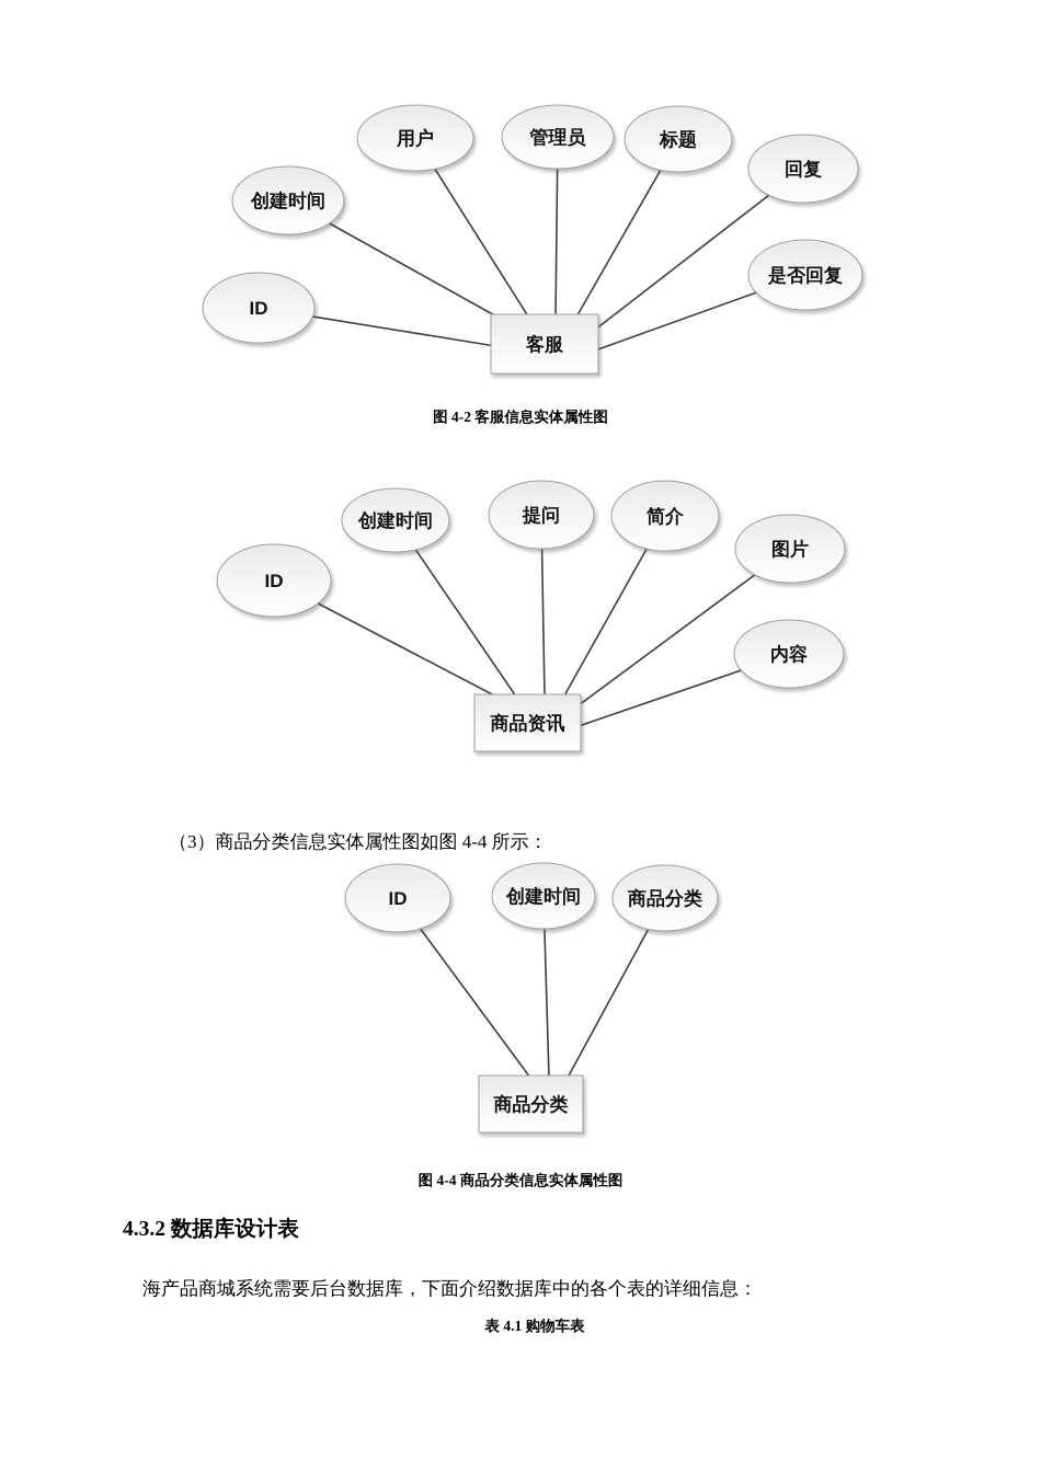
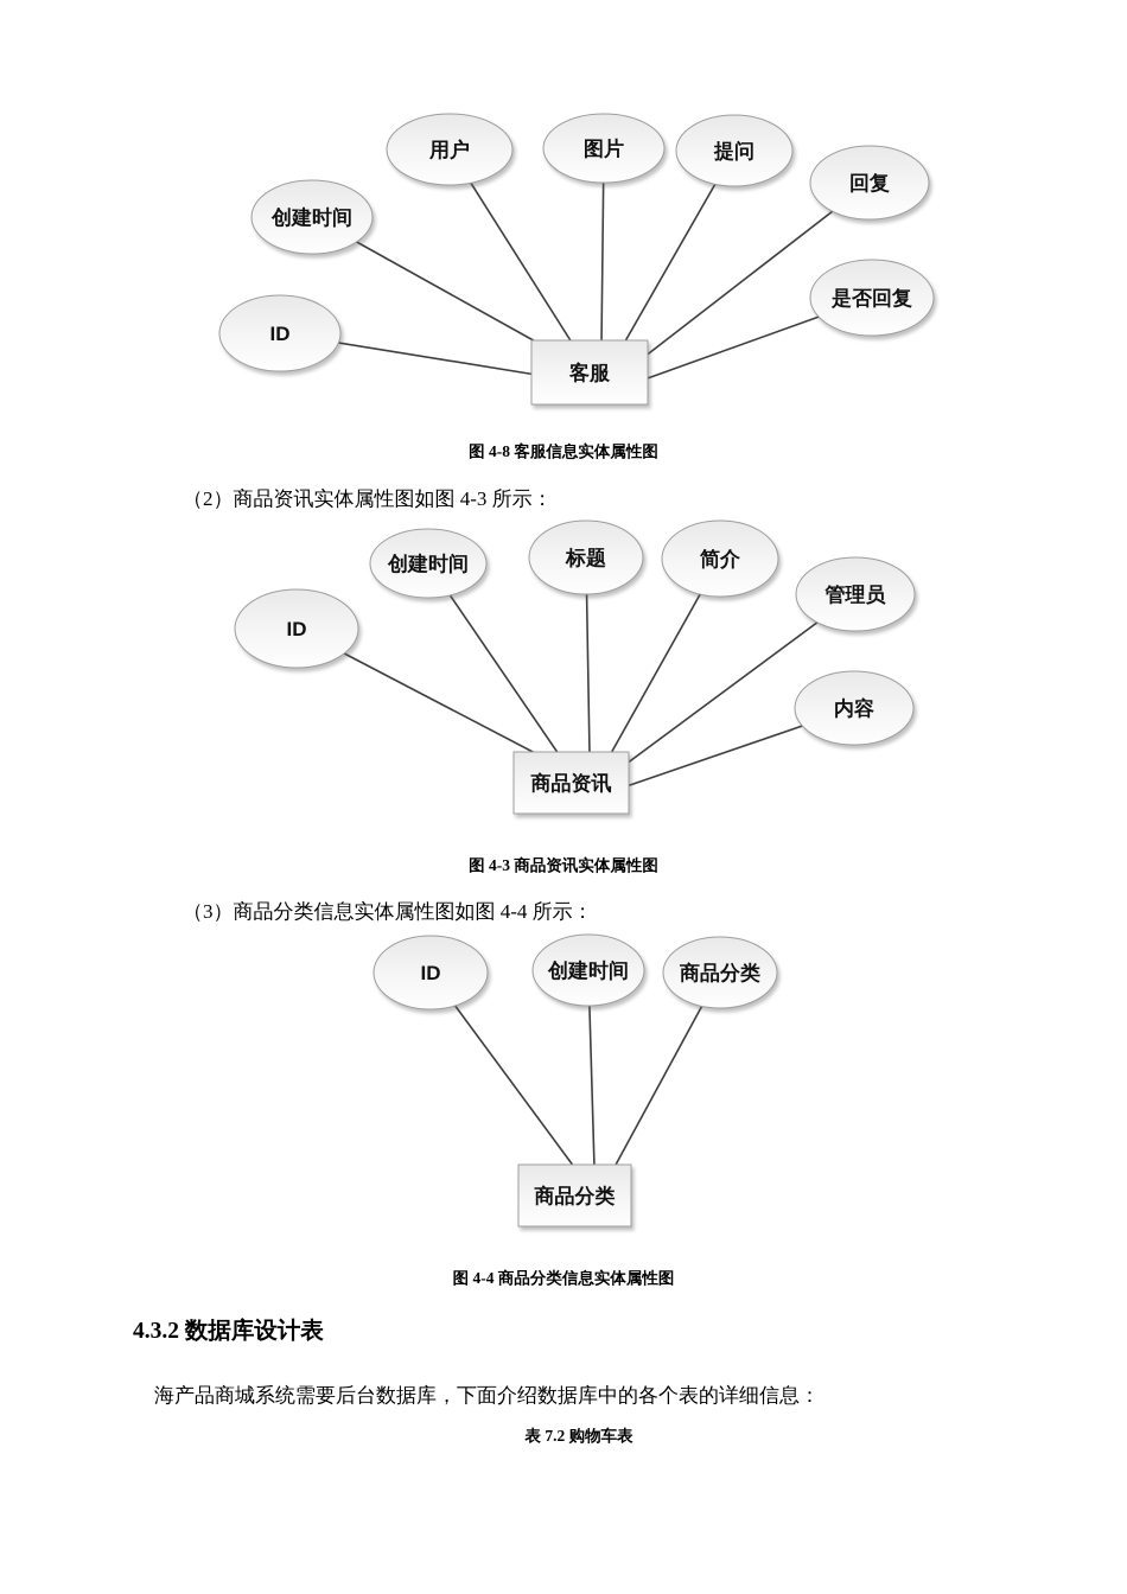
  ID
  创建时间
  用户
- 管理员
+ 图片
- 标题
+ 提问
  回复
  是否回复
  客服
  ID
  创建时间
- 提问
+ 标题
  简介
- 图片
+ 管理员
  内容
  商品资讯
  ID
  创建时间
  商品分类
  商品分类
- 图 4-2 客服信息实体属性图
+ 图 4-8 客服信息实体属性图
+ （2）商品资讯实体属性图如图 4-3 所示：
+ 图 4-3 商品资讯实体属性图
  （3）商品分类信息实体属性图如图 4-4 所示：
  图 4-4 商品分类信息实体属性图
  4.3.2 数据库设计表
  海产品商城系统需要后台数据库，下面介绍数据库中的各个表的详细信息：
- 表 4.1 购物车表
+ 表 7.2 购物车表
